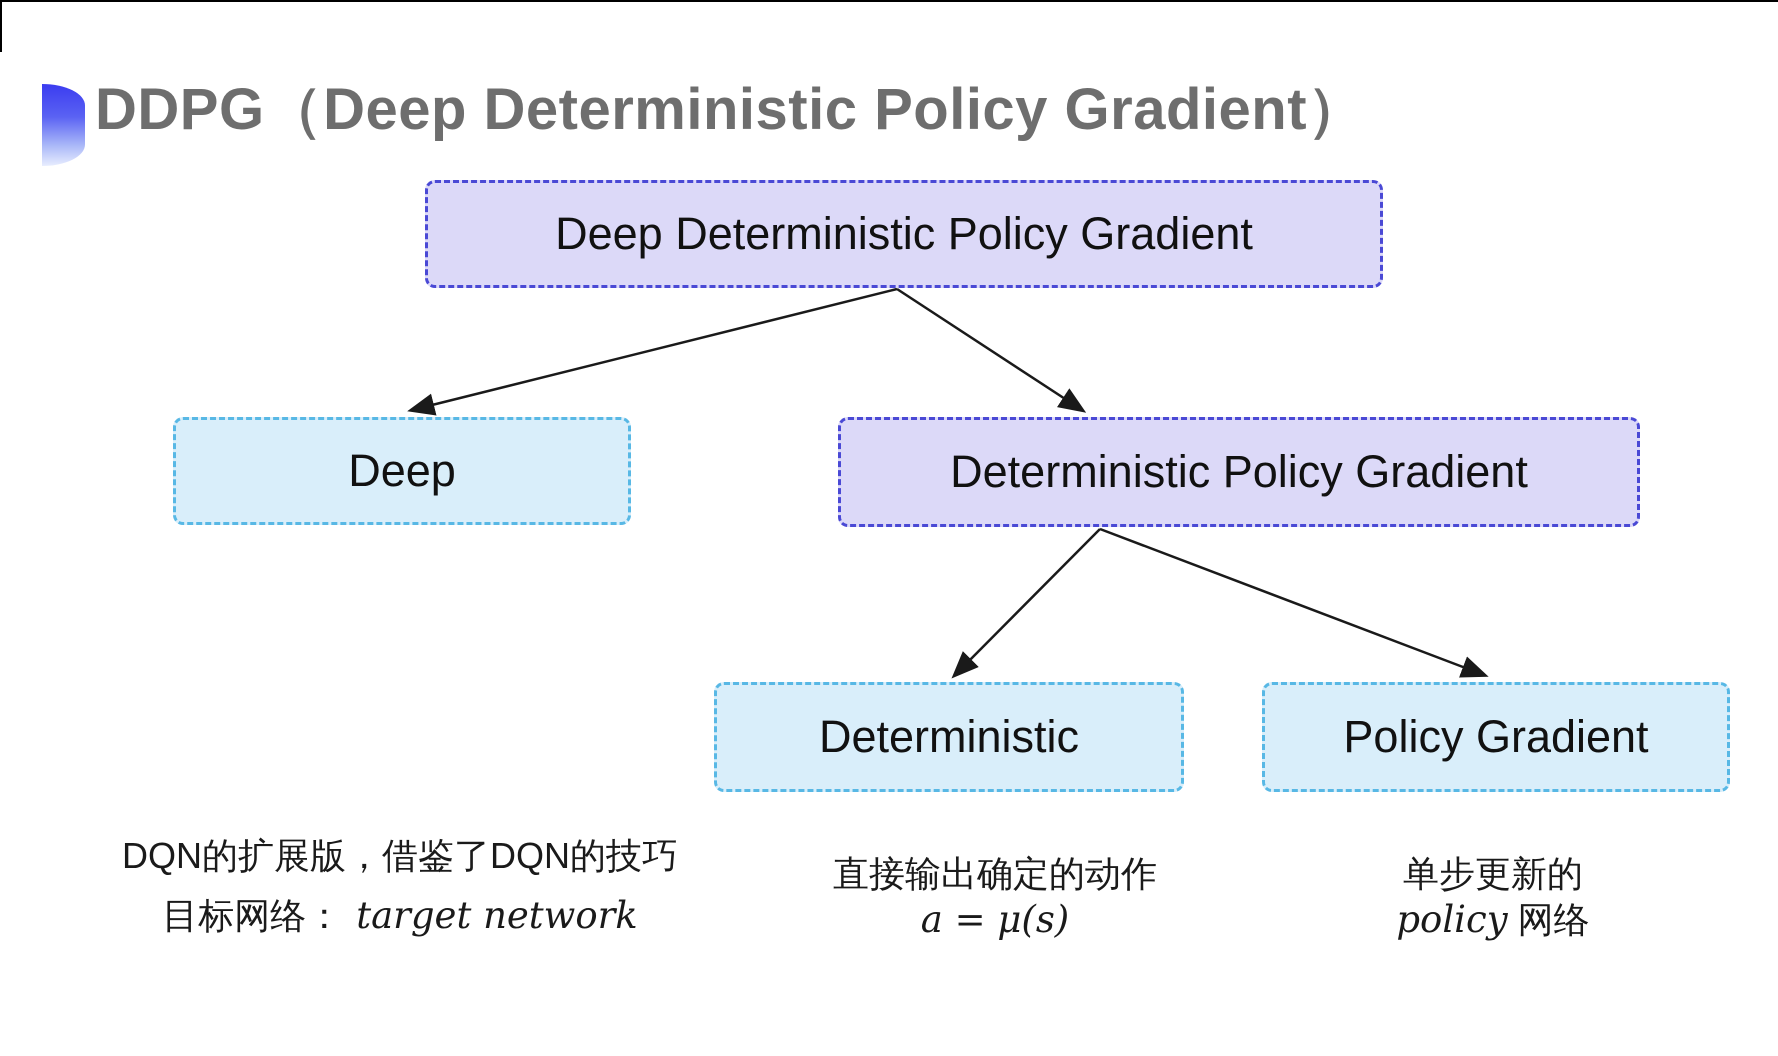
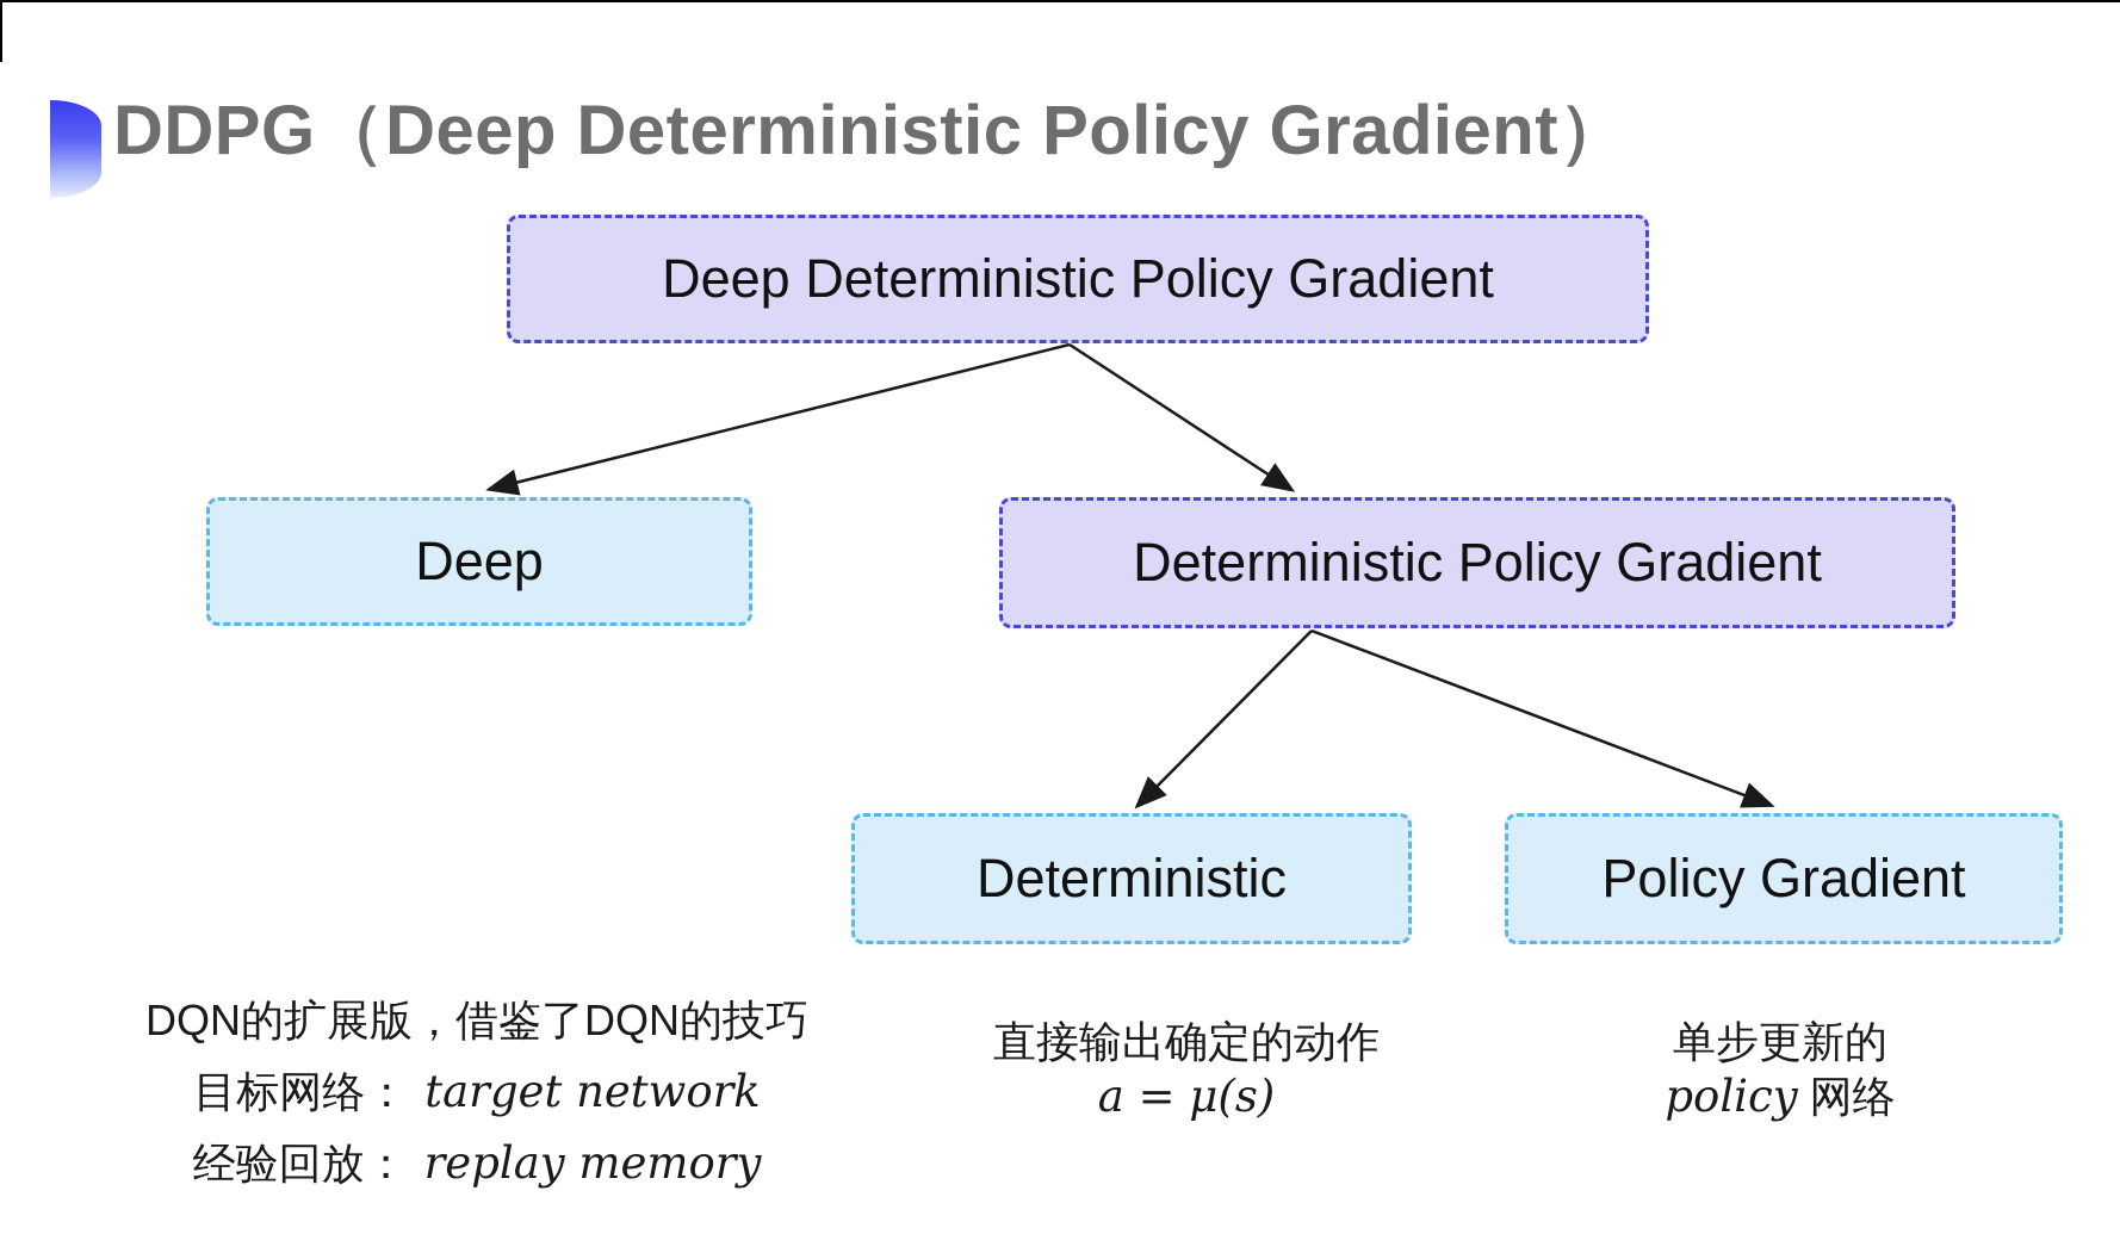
  DDPG（Deep Deterministic Policy Gradient）
  Deep Deterministic Policy Gradient
  Deep
  Deterministic Policy Gradient
  Deterministic
  Policy Gradient
  DQN的扩展版，借鉴了DQN的技巧
  目标网络： target network
+ 经验回放： replay memory
  直接输出确定的动作
  a = μ(s)
  单步更新的
  policy 网络
